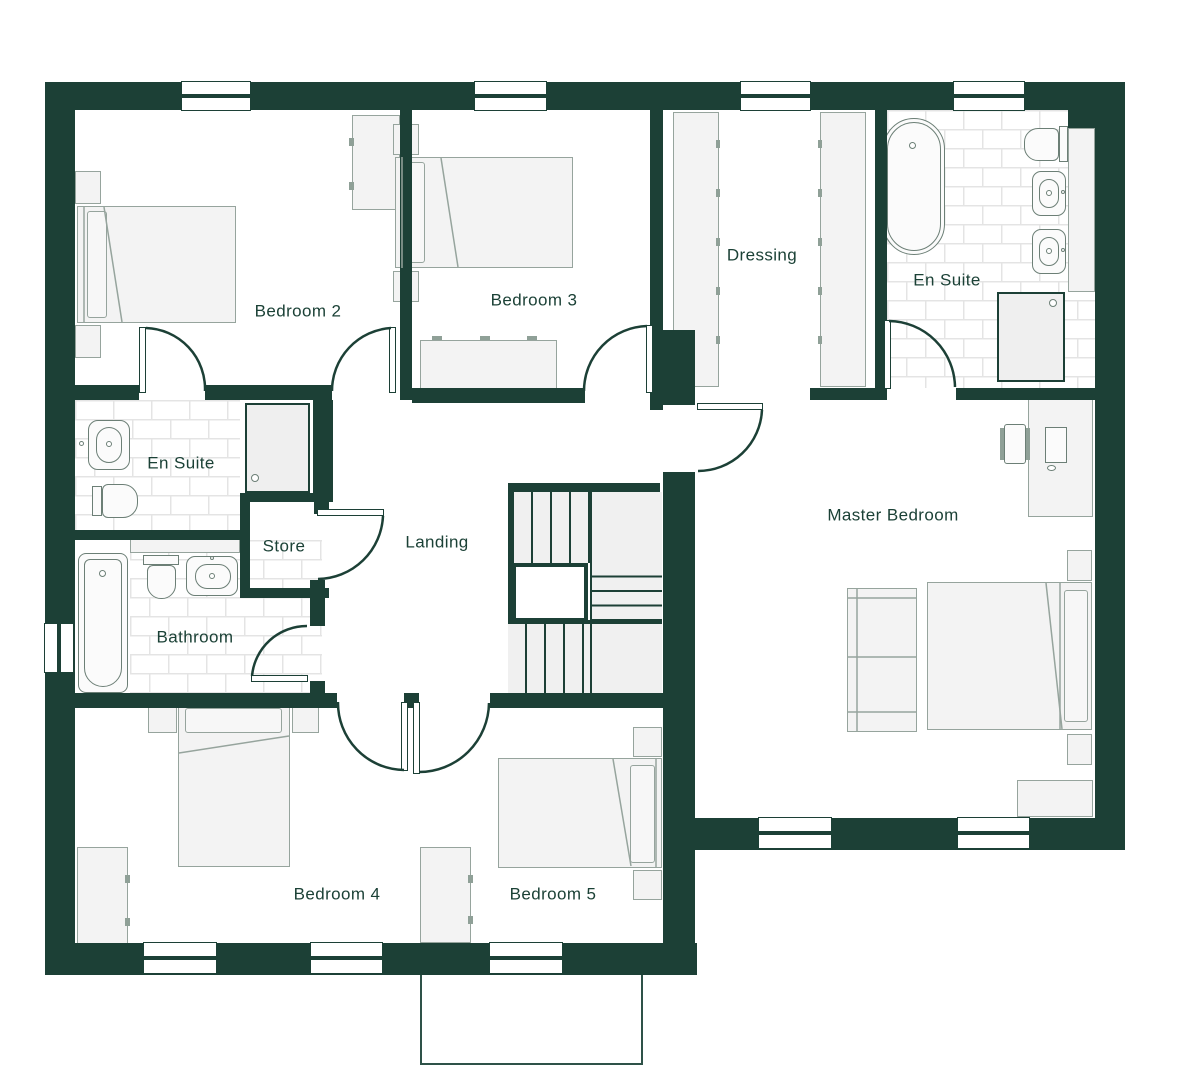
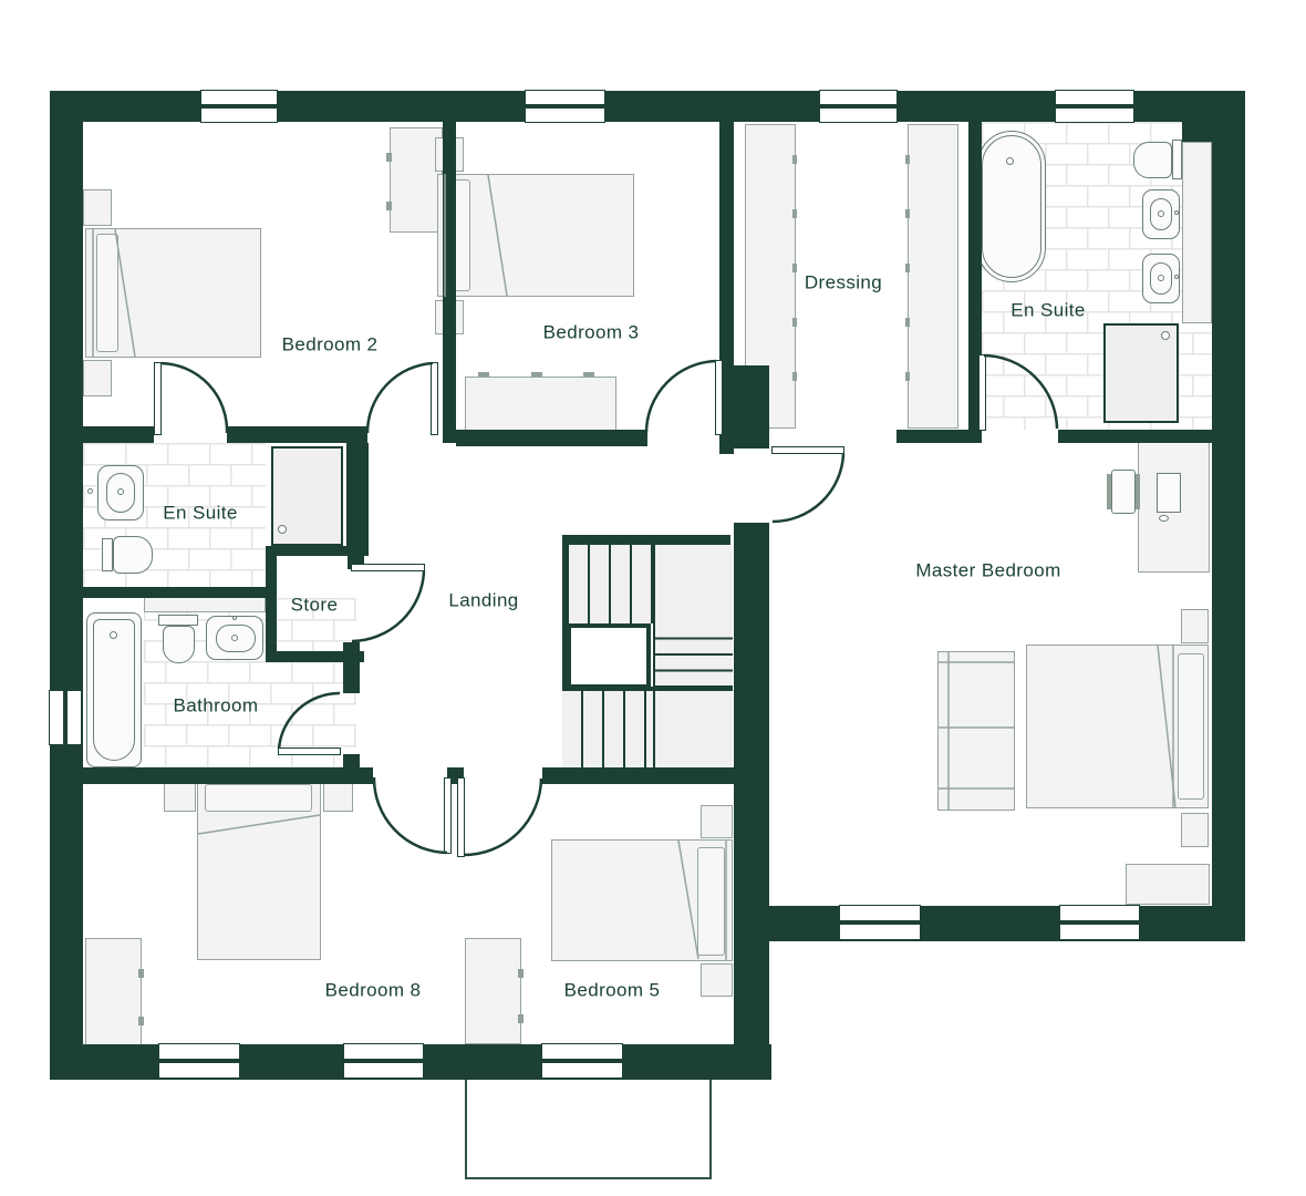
  Bedroom 2
  Bedroom 3
  Dressing
  En Suite
  En Suite
  Store
  Landing
  Bathroom
  Master Bedroom
- Bedroom 4
+ Bedroom 8
  Bedroom 5
